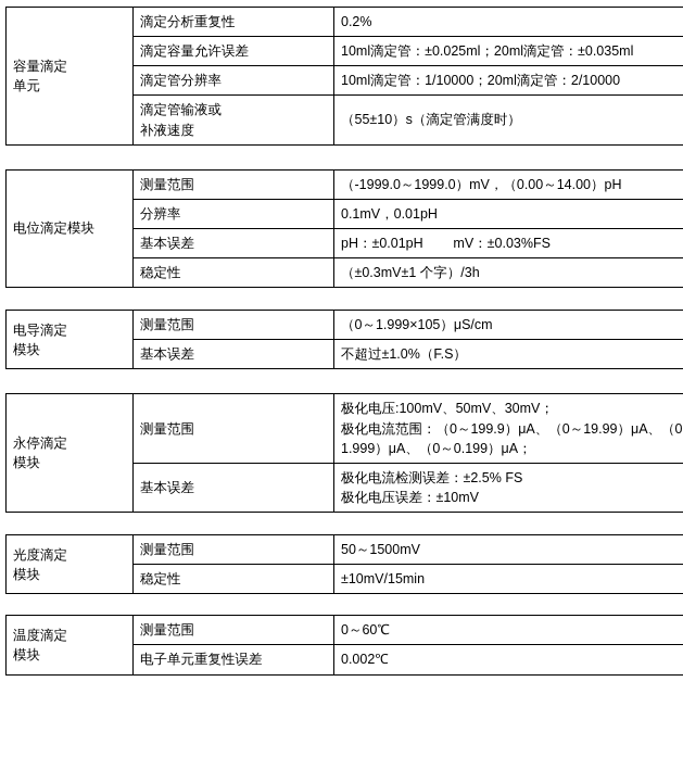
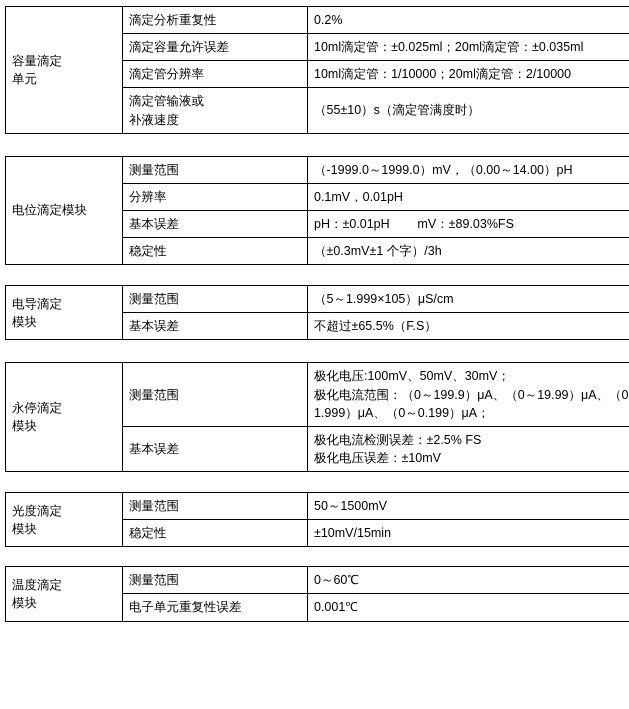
  容量滴定 单元	滴定分析重复性	0.2%
  滴定容量允许误差	10ml滴定管：±0.025ml；20ml滴定管：±0.035ml
  滴定管分辨率	10ml滴定管：1/10000；20ml滴定管：2/10000
  滴定管输液或 补液速度	（55±10）s（滴定管满度时）
  电位滴定模块	测量范围	（-1999.0～1999.0）mV，（0.00～14.00）pH
  分辨率	0.1mV，0.01pH
- 基本误差	pH：±0.01pH mV：±0.03%FS
+ 基本误差	pH：±0.01pH mV：±89.03%FS
  稳定性	（±0.3mV±1 个字）/3h
- 电导滴定 模块	测量范围	（0～1.999×105）μS/cm
+ 电导滴定 模块	测量范围	（5～1.999×105）μS/cm
- 基本误差	不超过±1.0%（F.S）
+ 基本误差	不超过±65.5%（F.S）
  永停滴定 模块	测量范围	极化电压:100mV、50mV、30mV； 极化电流范围：（0～199.9）μA、（0～19.99）μA、（01.999）μA、（0～0.199）μA；
  基本误差	极化电流检测误差：±2.5% FS 极化电压误差：±10mV
  光度滴定 模块	测量范围	50～1500mV
  稳定性	±10mV/15min
  温度滴定 模块	测量范围	0～60℃
- 电子单元重复性误差	0.002℃
+ 电子单元重复性误差	0.001℃
